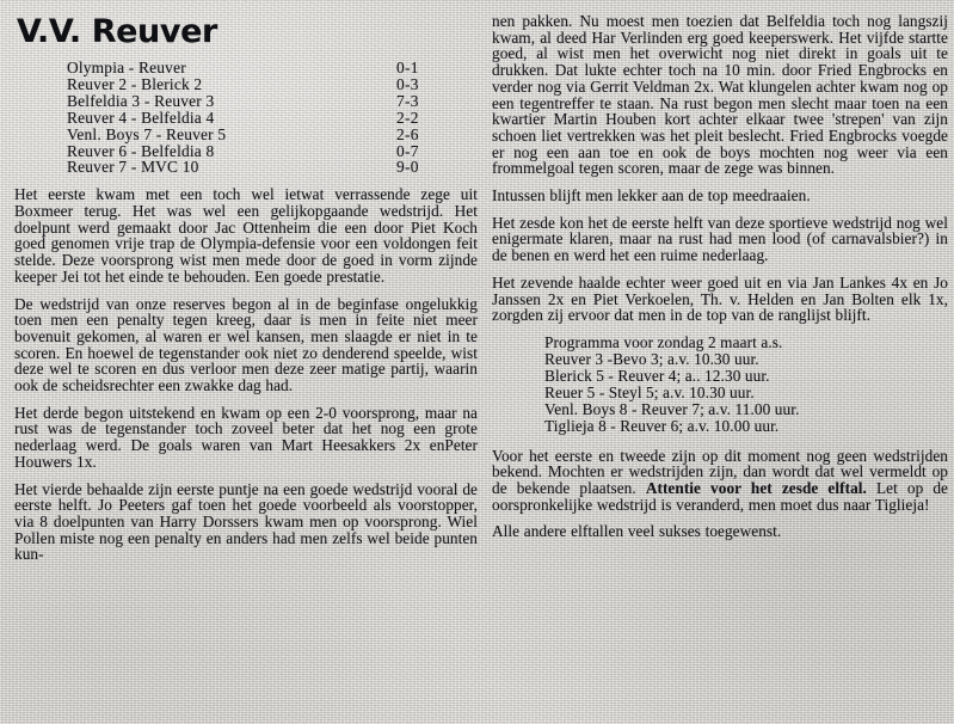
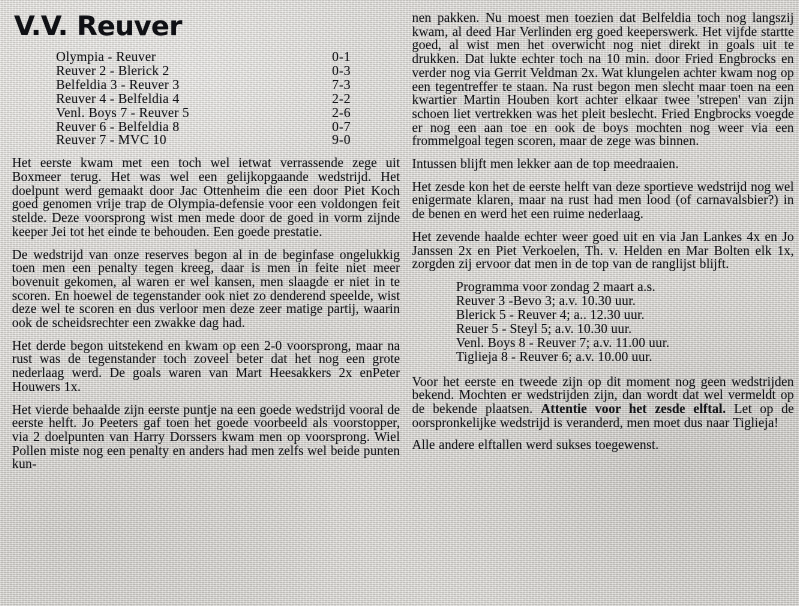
  V.V. Reuver
  Olympia - Reuver
  0-1
  Reuver 2 - Blerick 2
  0-3
  Belfeldia 3 - Reuver 3
  7-3
  Reuver 4 - Belfeldia 4
  2-2
  Venl. Boys 7 - Reuver 5
  2-6
  Reuver 6 - Belfeldia 8
  0-7
  Reuver 7 - MVC 10
  9-0
  Het eerste kwam met een toch wel ietwat verrassende zege uit Boxmeer terug. Het was wel een gelijkopgaande wedstrijd. Het doelpunt werd gemaakt door Jac Ottenheim die een door Piet Koch goed genomen vrije trap de Olympia-defensie voor een voldongen feit stelde. Deze voorsprong wist men mede door de goed in vorm zijnde keeper Jei tot het einde te behouden. Een goede prestatie.
  De wedstrijd van onze reserves begon al in de beginfase ongelukkig toen men een penalty tegen kreeg, daar is men in feite niet meer bovenuit gekomen, al waren er wel kansen, men slaagde er niet in te scoren. En hoewel de tegenstander ook niet zo denderend speelde, wist deze wel te scoren en dus verloor men deze zeer matige partij, waarin ook de scheidsrechter een zwakke dag had.
  Het derde begon uitstekend en kwam op een 2-0 voorsprong, maar na rust was de tegenstander toch zoveel beter dat het nog een grote nederlaag werd. De goals waren van Mart Heesakkers 2x enPeter Houwers 1x.
- Het vierde behaalde zijn eerste puntje na een goede wedstrijd vooral de eerste helft. Jo Peeters gaf toen het goede voorbeeld als voorstopper, via 8 doelpunten van Harry Dorssers kwam men op voorsprong. Wiel Pollen miste nog een penalty en anders had men zelfs wel beide punten kun-
+ Het vierde behaalde zijn eerste puntje na een goede wedstrijd vooral de eerste helft. Jo Peeters gaf toen het goede voorbeeld als voorstopper, via 2 doelpunten van Harry Dorssers kwam men op voorsprong. Wiel Pollen miste nog een penalty en anders had men zelfs wel beide punten kun-
  nen pakken. Nu moest men toezien dat Belfeldia toch nog langszij kwam, al deed Har Verlinden erg goed keeperswerk. Het vijfde startte goed, al wist men het overwicht nog niet direkt in goals uit te drukken. Dat lukte echter toch na 10 min. door Fried Engbrocks en verder nog via Gerrit Veldman 2x. Wat klungelen achter kwam nog op een tegentreffer te staan. Na rust begon men slecht maar toen na een kwartier Martin Houben kort achter elkaar twee 'strepen' van zijn schoen liet vertrekken was het pleit beslecht. Fried Engbrocks voegde er nog een aan toe en ook de boys mochten nog weer via een frommelgoal tegen scoren, maar de zege was binnen.
  Intussen blijft men lekker aan de top meedraaien.
  Het zesde kon het de eerste helft van deze sportieve wedstrijd nog wel enigermate klaren, maar na rust had men lood (of carnavalsbier?) in de benen en werd het een ruime nederlaag.
- Het zevende haalde echter weer goed uit en via Jan Lankes 4x en Jo Janssen 2x en Piet Verkoelen, Th. v. Helden en Jan Bolten elk 1x, zorgden zij ervoor dat men in de top van de ranglijst blijft.
+ Het zevende haalde echter weer goed uit en via Jan Lankes 4x en Jo Janssen 2x en Piet Verkoelen, Th. v. Helden en Mar Bolten elk 1x, zorgden zij ervoor dat men in de top van de ranglijst blijft.
  Programma voor zondag 2 maart a.s.
  Reuver 3 -Bevo 3; a.v. 10.30 uur.
  Blerick 5 - Reuver 4; a.. 12.30 uur.
  Reuer 5 - Steyl 5; a.v. 10.30 uur.
  Venl. Boys 8 - Reuver 7; a.v. 11.00 uur.
  Tiglieja 8 - Reuver 6; a.v. 10.00 uur.
  Voor het eerste en tweede zijn op dit moment nog geen wedstrijden bekend. Mochten er wedstrijden zijn, dan wordt dat wel vermeldt op de bekende plaatsen. Attentie voor het zesde elftal. Let op de oorspronkelijke wedstrijd is veranderd, men moet dus naar Tiglieja!
- Alle andere elftallen veel sukses toegewenst.
+ Alle andere elftallen werd sukses toegewenst.
